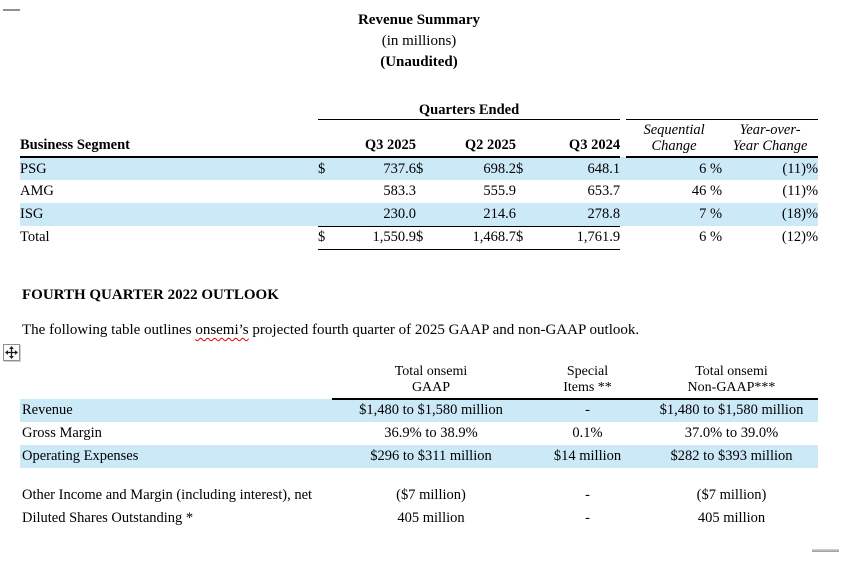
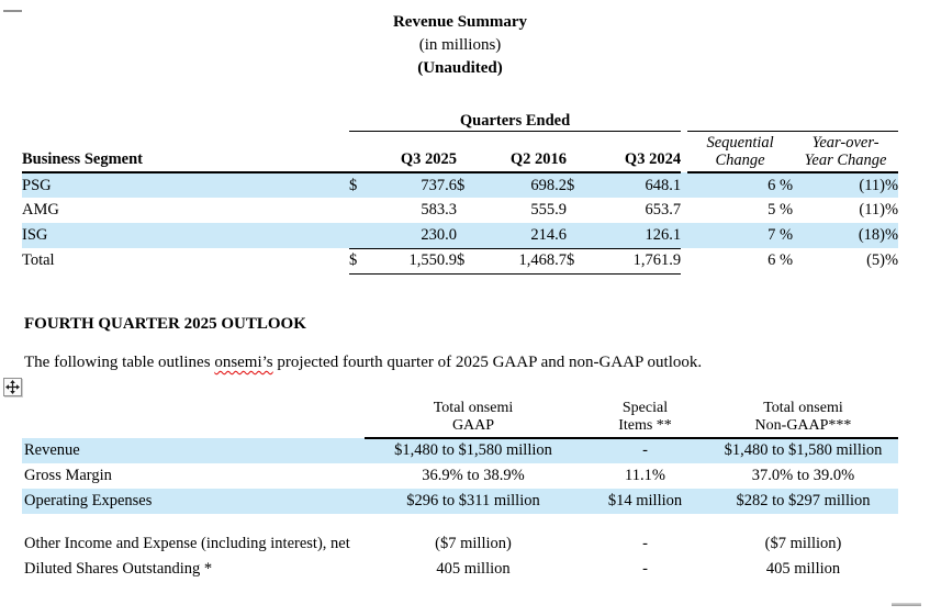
  Revenue Summary
  (in millions)
  (Unaudited)
  	Quarters Ended
- Business Segment	Q3 2025	Q2 2025	Q3 2024		SequentialChange	Year-over-Year Change
+ Business Segment	Q3 2025	Q2 2016	Q3 2024		SequentialChange	Year-over-Year Change
  PSG	$	737.6	$	698.2	$	648.1		6 %	(11)%
- AMG		583.3		555.9		653.7		46 %	(11)%
+ AMG		583.3		555.9		653.7		5 %	(11)%
- ISG		230.0		214.6		278.8		7 %	(18)%
+ ISG		230.0		214.6		126.1		7 %	(18)%
- Total	$	1,550.9	$	1,468.7	$	1,761.9		6 %	(12)%
+ Total	$	1,550.9	$	1,468.7	$	1,761.9		6 %	(5)%
- FOURTH QUARTER 2022 OUTLOOK
+ FOURTH QUARTER 2025 OUTLOOK
  The following table outlines onsemi’s projected fourth quarter of 2025 GAAP and non-GAAP outlook.
  	Total onsemiGAAP	SpecialItems **	Total onsemiNon-GAAP***
  Revenue	$1,480 to $1,580 million	-	$1,480 to $1,580 million
- Gross Margin	36.9% to 38.9%	0.1%	37.0% to 39.0%
+ Gross Margin	36.9% to 38.9%	11.1%	37.0% to 39.0%
- Operating Expenses	$296 to $311 million	$14 million	$282 to $393 million
+ Operating Expenses	$296 to $311 million	$14 million	$282 to $297 million
- Other Income and Margin (including interest), net	($7 million)	-	($7 million)
+ Other Income and Expense (including interest), net	($7 million)	-	($7 million)
  Diluted Shares Outstanding *	405 million	-	405 million
